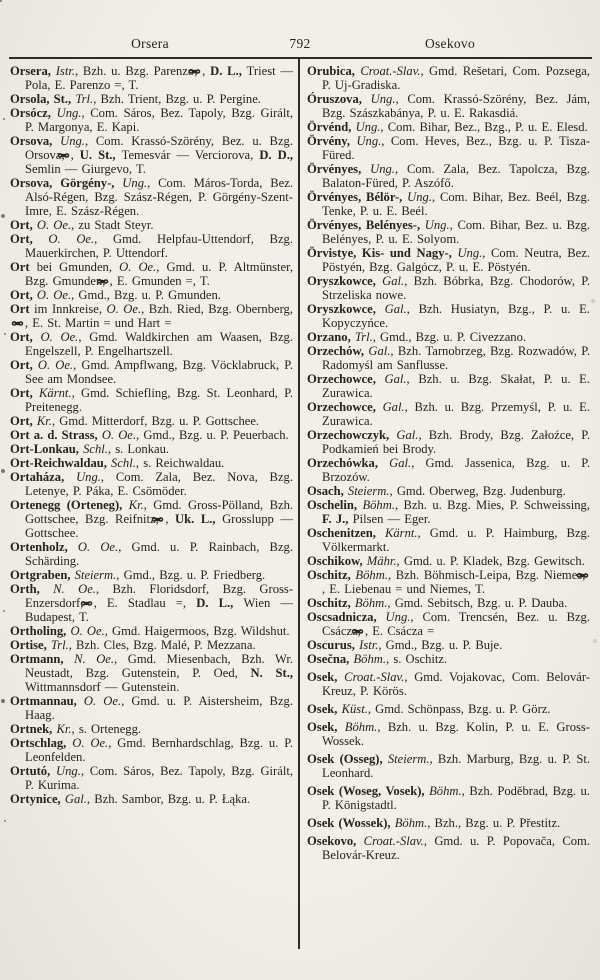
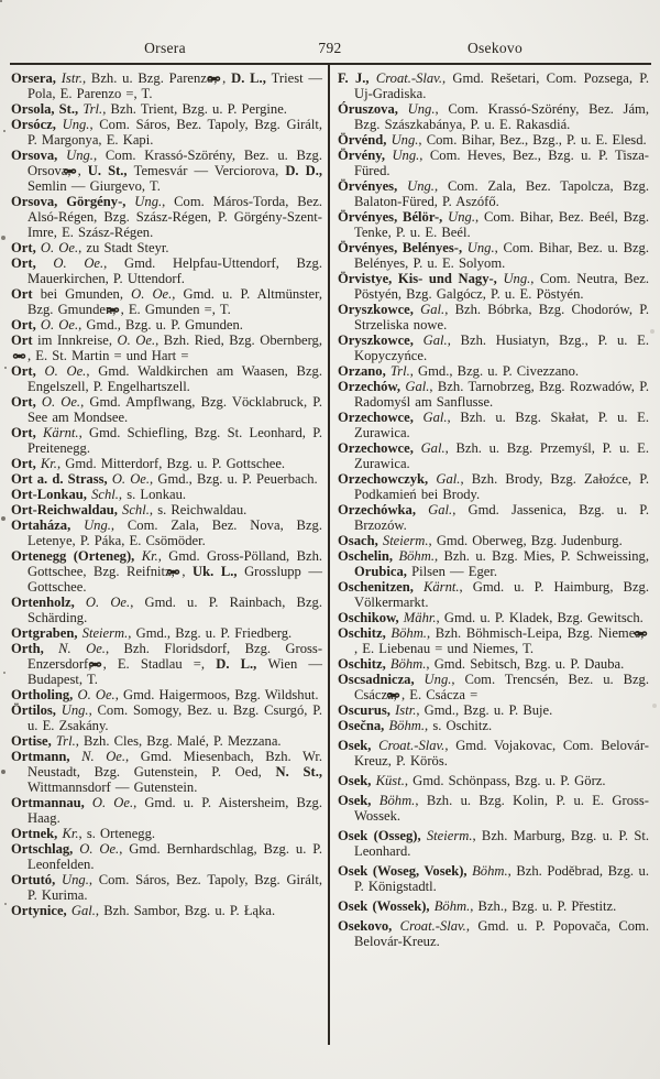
  Orsera
  792
  Osekovo
  Orsera, Istr., Bzh. u. Bzg. Parenz , D. L., Triest — Pola, E. Parenzo =, T.
  Orsola, St., Trl., Bzh. Trient, Bzg. u. P. Pergine.
  Orsócz, Ung., Com. Sáros, Bez. Tapoly, Bzg. Girált, P. Margonya, E. Kapi.
  Orsova, Ung., Com. Krassó-Szörény, Bez. u. Bzg. Orsov , U. St., Temesvár — Verciorova, D. D., Semlin — Giurgevo, T.
  Orsova, Görgény-, Ung., Com. Máros-Torda, Bez. Alsó-Régen, Bzg. Szász-Régen, P. Görgény-Szent-Imre, E. Szász-Régen.
  Ort, O. Oe., zu Stadt Steyr.
  Ort, O. Oe., Gmd. Helpfau-Uttendorf, Bzg. Mauerkirchen, P. Uttendorf.
  Ort bei Gmunden, O. Oe., Gmd. u. P. Altmünster, Bzg. Gmunde , E. Gmunden =, T.
  Ort, O. Oe., Gmd., Bzg. u. P. Gmunden.
  Ort im Innkreise, O. Oe., Bzh. Ried, Bzg. Obernberg, , E. St. Martin = und Hart =
  Ort, O. Oe., Gmd. Waldkirchen am Waasen, Bzg. Engelszell, P. Engelhartszell.
  Ort, O. Oe., Gmd. Ampflwang, Bzg. Vöcklabruck, P. See am Mondsee.
  Ort, Kärnt., Gmd. Schiefling, Bzg. St. Leonhard, P. Preitenegg.
  Ort, Kr., Gmd. Mitterdorf, Bzg. u. P. Gottschee.
  Ort a. d. Strass, O. Oe., Gmd., Bzg. u. P. Peuerbach.
  Ort-Lonkau, Schl., s. Lonkau.
  Ort-Reichwaldau, Schl., s. Reichwaldau.
  Ortaháza, Ung., Com. Zala, Bez. Nova, Bzg. Letenye, P. Páka, E. Csömöder.
  Ortenegg (Orteneg), Kr., Gmd. Gross-Pölland, Bzh. Gottschee, Bzg. Reifnit , Uk. L., Grosslupp — Gottschee.
  Ortenholz, O. Oe., Gmd. u. P. Rainbach, Bzg. Schärding.
  Ortgraben, Steierm., Gmd., Bzg. u. P. Friedberg.
  Orth, N. Oe., Bzh. Floridsdorf, Bzg. Gross-Enzersdorf , E. Stadlau =, D. L., Wien — Budapest, T.
  Ortholing, O. Oe., Gmd. Haigermoos, Bzg. Wildshut.
+ Örtilos, Ung., Com. Somogy, Bez. u. Bzg. Csurgó, P. u. E. Zsakány.
  Ortise, Trl., Bzh. Cles, Bzg. Malé, P. Mezzana.
  Ortmann, N. Oe., Gmd. Miesenbach, Bzh. Wr. Neustadt, Bzg. Gutenstein, P. Oed, N. St., Wittmannsdorf — Gutenstein.
  Ortmannau, O. Oe., Gmd. u. P. Aistersheim, Bzg. Haag.
  Ortnek, Kr., s. Ortenegg.
  Ortschlag, O. Oe., Gmd. Bernhardschlag, Bzg. u. P. Leonfelden.
  Ortutó, Ung., Com. Sáros, Bez. Tapoly, Bzg. Girált, P. Kurima.
  Ortynice, Gal., Bzh. Sambor, Bzg. u. P. Łąka.
- Orubica, Croat.-Slav., Gmd. Rešetari, Com. Pozsega, P. Uj-Gradiska.
+ F. J., Croat.-Slav., Gmd. Rešetari, Com. Pozsega, P. Uj-Gradiska.
  Óruszova, Ung., Com. Krassó-Szörény, Bez. Jám, Bzg. Szászkabánya, P. u. E. Rakasdiá.
  Örvénd, Ung., Com. Bihar, Bez., Bzg., P. u. E. Elesd.
  Örvény, Ung., Com. Heves, Bez., Bzg. u. P. Tisza-Füred.
  Örvényes, Ung., Com. Zala, Bez. Tapolcza, Bzg. Balaton-Füred, P. Aszófő.
  Örvényes, Bélör-, Ung., Com. Bihar, Bez. Beél, Bzg. Tenke, P. u. E. Beél.
  Örvényes, Belényes-, Ung., Com. Bihar, Bez. u. Bzg. Belényes, P. u. E. Solyom.
  Örvistye, Kis- und Nagy-, Ung., Com. Neutra, Bez. Pöstyén, Bzg. Galgócz, P. u. E. Pöstyén.
  Oryszkowce, Gal., Bzh. Bóbrka, Bzg. Chodorów, P. Strzeliska nowe.
  Oryszkowce, Gal., Bzh. Husiatyn, Bzg., P. u. E. Kopyczyńce.
  Orzano, Trl., Gmd., Bzg. u. P. Civezzano.
  Orzechów, Gal., Bzh. Tarnobrzeg, Bzg. Rozwadów, P. Radomyśl am Sanflusse.
  Orzechowce, Gal., Bzh. u. Bzg. Skałat, P. u. E. Zurawica.
  Orzechowce, Gal., Bzh. u. Bzg. Przemyśl, P. u. E. Zurawica.
  Orzechowczyk, Gal., Bzh. Brody, Bzg. Załoźce, P. Podkamień bei Brody.
  Orzechówka, Gal., Gmd. Jassenica, Bzg. u. P. Brzozów.
  Osach, Steierm., Gmd. Oberweg, Bzg. Judenburg.
- Oschelin, Böhm., Bzh. u. Bzg. Mies, P. Schweissing, F. J., Pilsen — Eger.
+ Oschelin, Böhm., Bzh. u. Bzg. Mies, P. Schweissing, Orubica, Pilsen — Eger.
  Oschenitzen, Kärnt., Gmd. u. P. Haimburg, Bzg. Völkermarkt.
  Oschikow, Mähr., Gmd. u. P. Kladek, Bzg. Gewitsch.
  Oschitz, Böhm., Bzh. Böhmisch-Leipa, Bzg. Nieme , E. Liebenau = und Niemes, T.
  Oschitz, Böhm., Gmd. Sebitsch, Bzg. u. P. Dauba.
  Oscsadnicza, Ung., Com. Trencsén, Bez. u. Bzg. Csácz , E. Csácza =
  Oscurus, Istr., Gmd., Bzg. u. P. Buje.
  Osečna, Böhm., s. Oschitz.
  Osek, Croat.-Slav., Gmd. Vojakovac, Com. Belovár-Kreuz, P. Körös.
  Osek, Küst., Gmd. Schönpass, Bzg. u. P. Görz.
  Osek, Böhm., Bzh. u. Bzg. Kolin, P. u. E. Gross-Wossek.
  Osek (Osseg), Steierm., Bzh. Marburg, Bzg. u. P. St. Leonhard.
  Osek (Woseg, Vosek), Böhm., Bzh. Poděbrad, Bzg. u. P. Königstadtl.
  Osek (Wossek), Böhm., Bzh., Bzg. u. P. Přestitz.
  Osekovo, Croat.-Slav., Gmd. u. P. Popovača, Com. Belovár-Kreuz.
